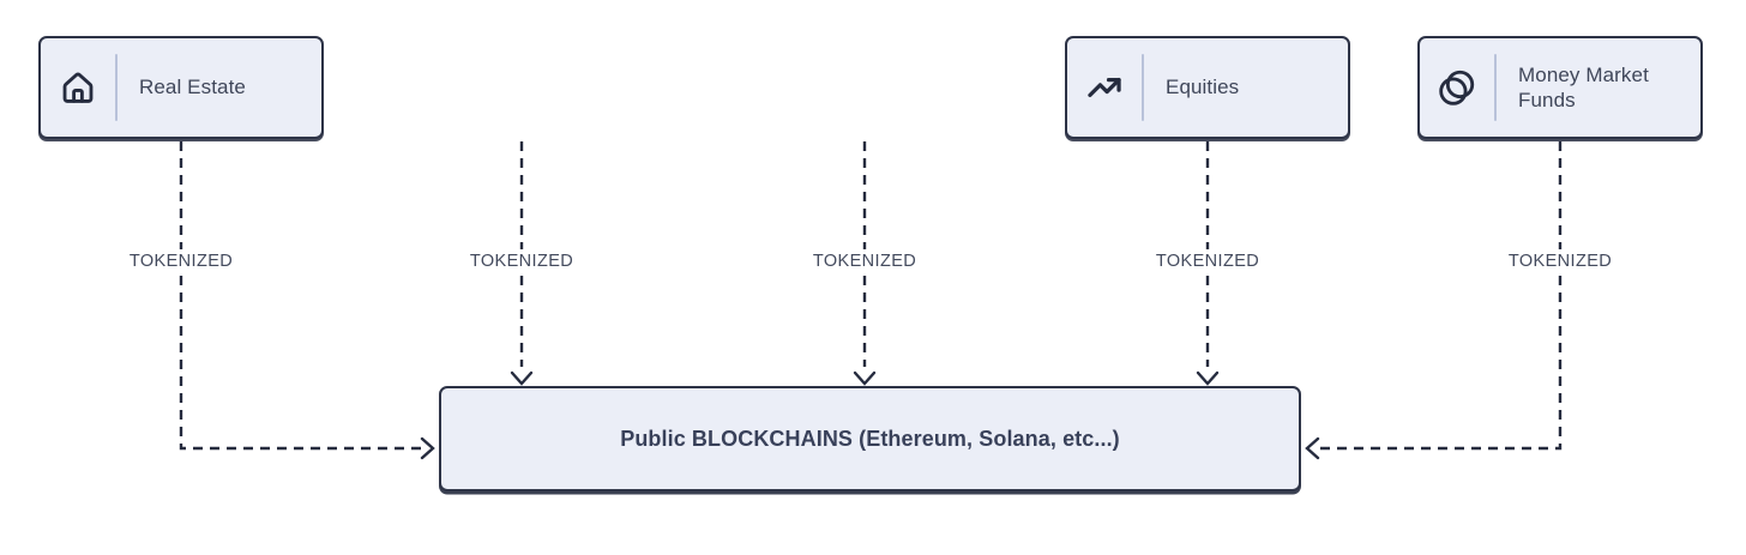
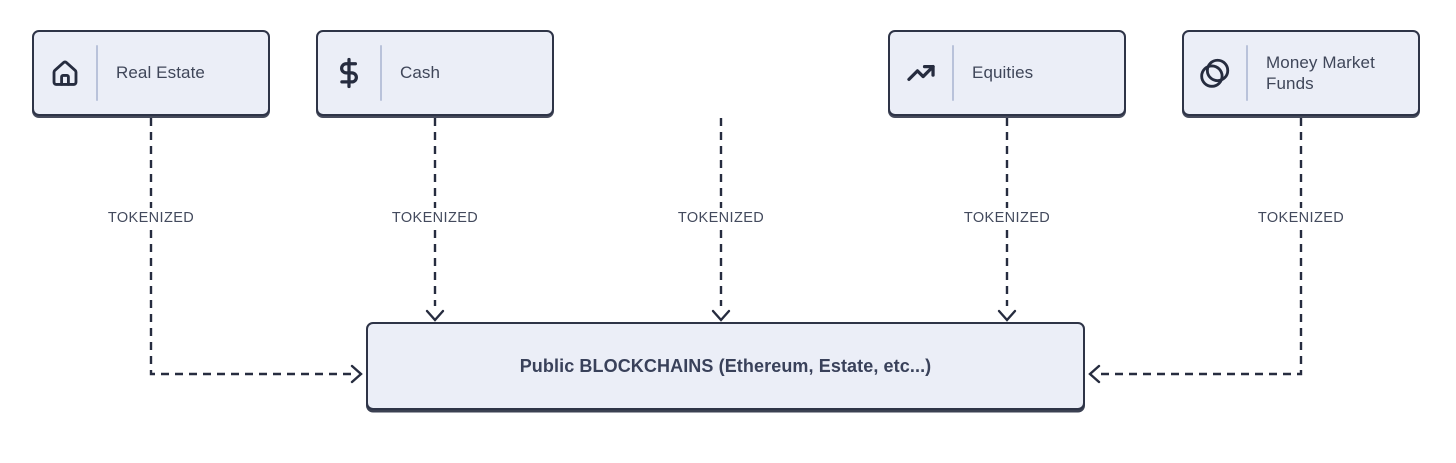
  Real Estate
+ Cash
  Equities
  Money Market Funds
  TOKENIZED
  TOKENIZED
  TOKENIZED
  TOKENIZED
  TOKENIZED
- Public BLOCKCHAINS (Ethereum, Solana, etc...)
+ Public BLOCKCHAINS (Ethereum, Estate, etc...)
